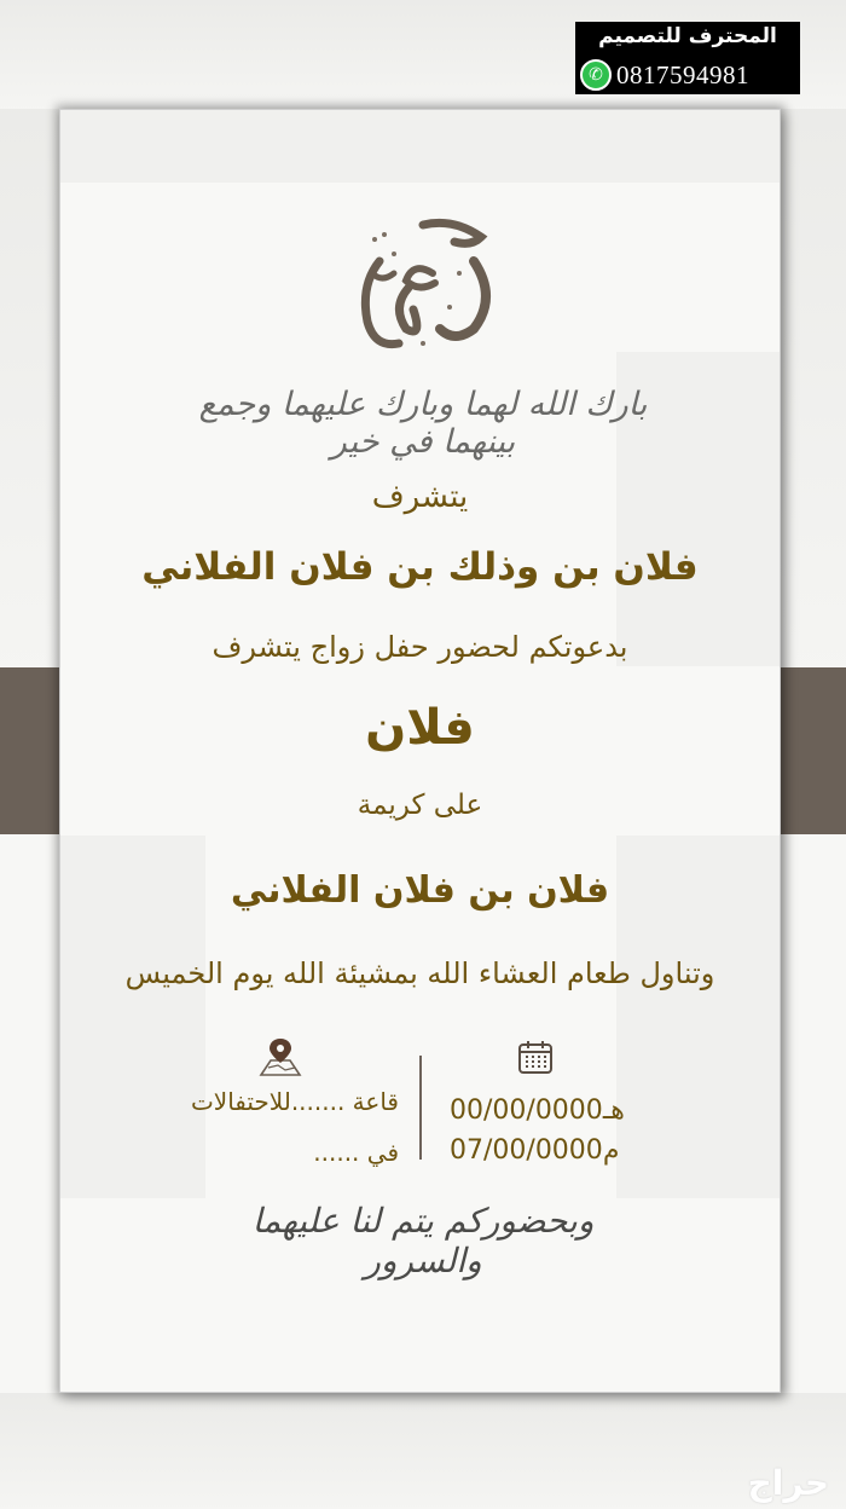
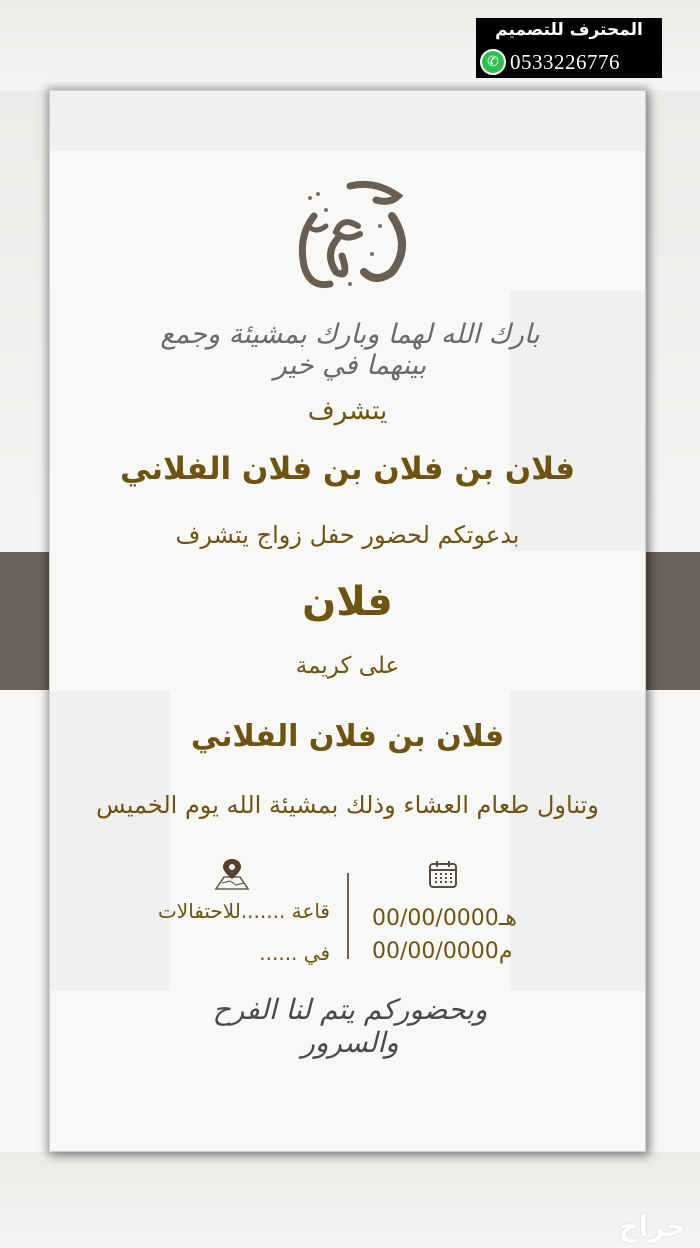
- بارك الله لهما وبارك عليهما وجمع بينهما في خير
+ بارك الله لهما وبارك بمشيئة وجمع بينهما في خير
  يتشرف
- فلان بن وذلك بن فلان الفلاني
+ فلان بن فلان بن فلان الفلاني
  بدعوتكم لحضور حفل زواج يتشرف
  فلان
  على كريمة
  فلان بن فلان الفلاني
- وتناول طعام العشاء الله بمشيئة الله يوم الخميس
+ وتناول طعام العشاء وذلك بمشيئة الله يوم الخميس
  00/00/0000هـ
- 07/00/0000م
+ 00/00/0000م
  قاعة .......للاحتفالات
  في ......
- وبحضوركم يتم لنا عليهما والسرور
+ وبحضوركم يتم لنا الفرح والسرور
  المحترف للتصميم
  ✆
- 0817594981
+ 0533226776
  حراج
